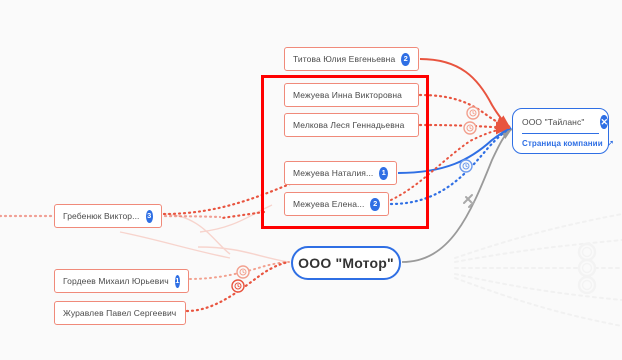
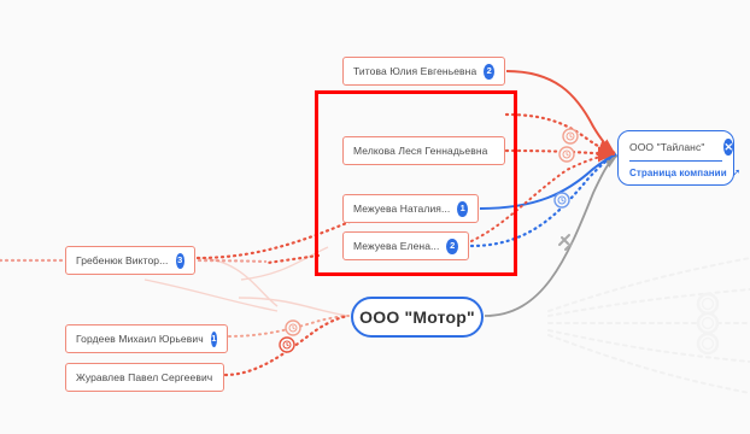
  Титова Юлия Евгеньевна
  2
- Межуева Инна Викторовна
  Мелкова Леся Геннадьевна
  Межуева Наталия...
  1
  Межуева Елена...
  2
  Гребенюк Виктор...
  3
  Гордеев Михаил Юрьевич
  1
  Журавлев Павел Сергеевич
  ООО "Мотор"
  ООО "Тайланс"
  ✕
  Страница компании
  ➚
